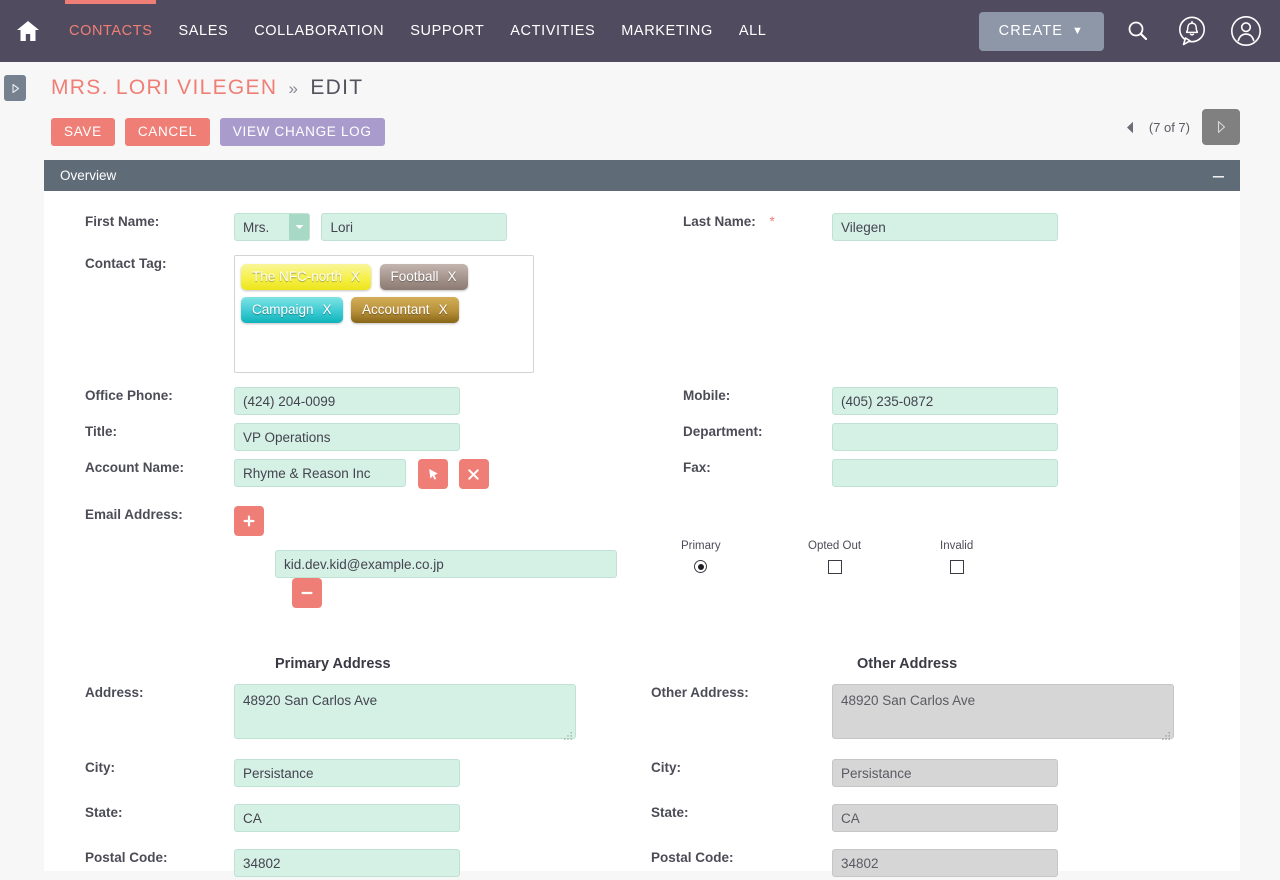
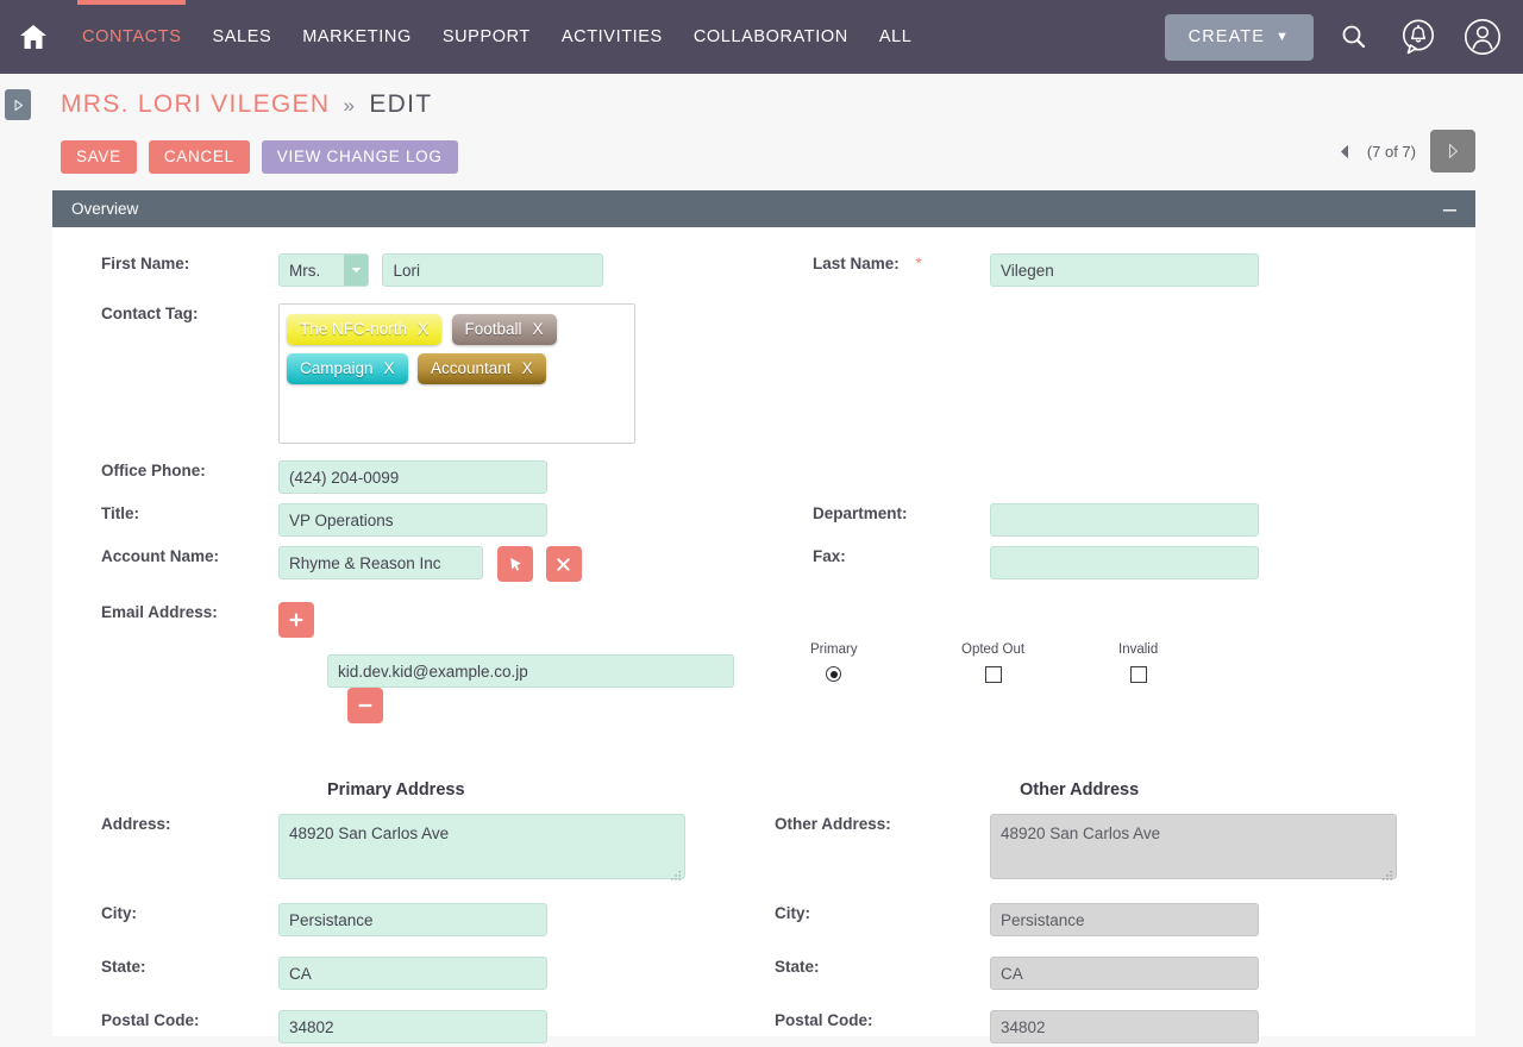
  CONTACTS
  SALES
- COLLABORATION
+ MARKETING
  SUPPORT
  ACTIVITIES
- MARKETING
+ COLLABORATION
  ALL
  CREATE
  ▼
  MRS. LORI VILEGEN » EDIT
  SAVE
  CANCEL
  VIEW CHANGE LOG
  (7 of 7)
  Overview
  –
  First Name:
  Mrs.
  Lori
  Last Name: *
  Vilegen
  Contact Tag:
  The NFC-north X Football X
  Campaign X Accountant X
  Office Phone:
  (424) 204-0099
- Mobile:
- (405) 235-0872
  Title:
  VP Operations
  Department:
  Account Name:
  Rhyme & Reason Inc
  Fax:
  Email Address:
  kid.dev.kid@example.co.jp
  Primary
  Opted Out
  Invalid
  Primary Address
  Other Address
  Address:
  48920 San Carlos Ave
  Other Address:
  48920 San Carlos Ave
  City:
  Persistance
  City:
  Persistance
  State:
  CA
  State:
  CA
  Postal Code:
  34802
  Postal Code:
  34802
